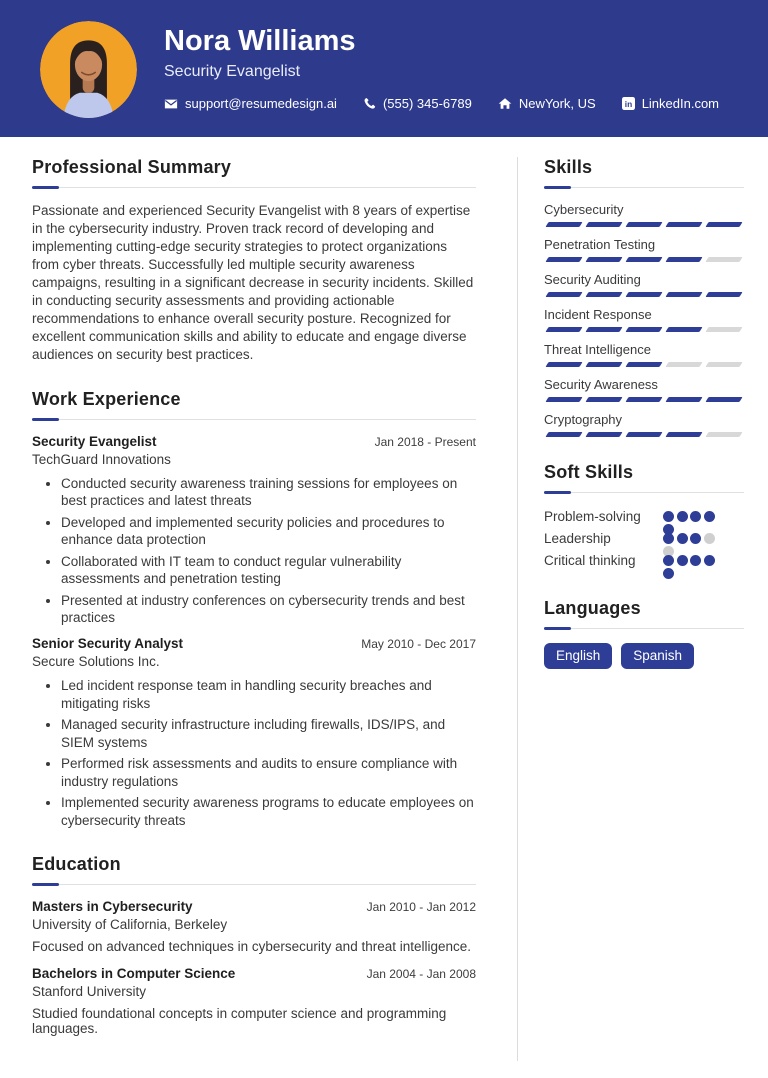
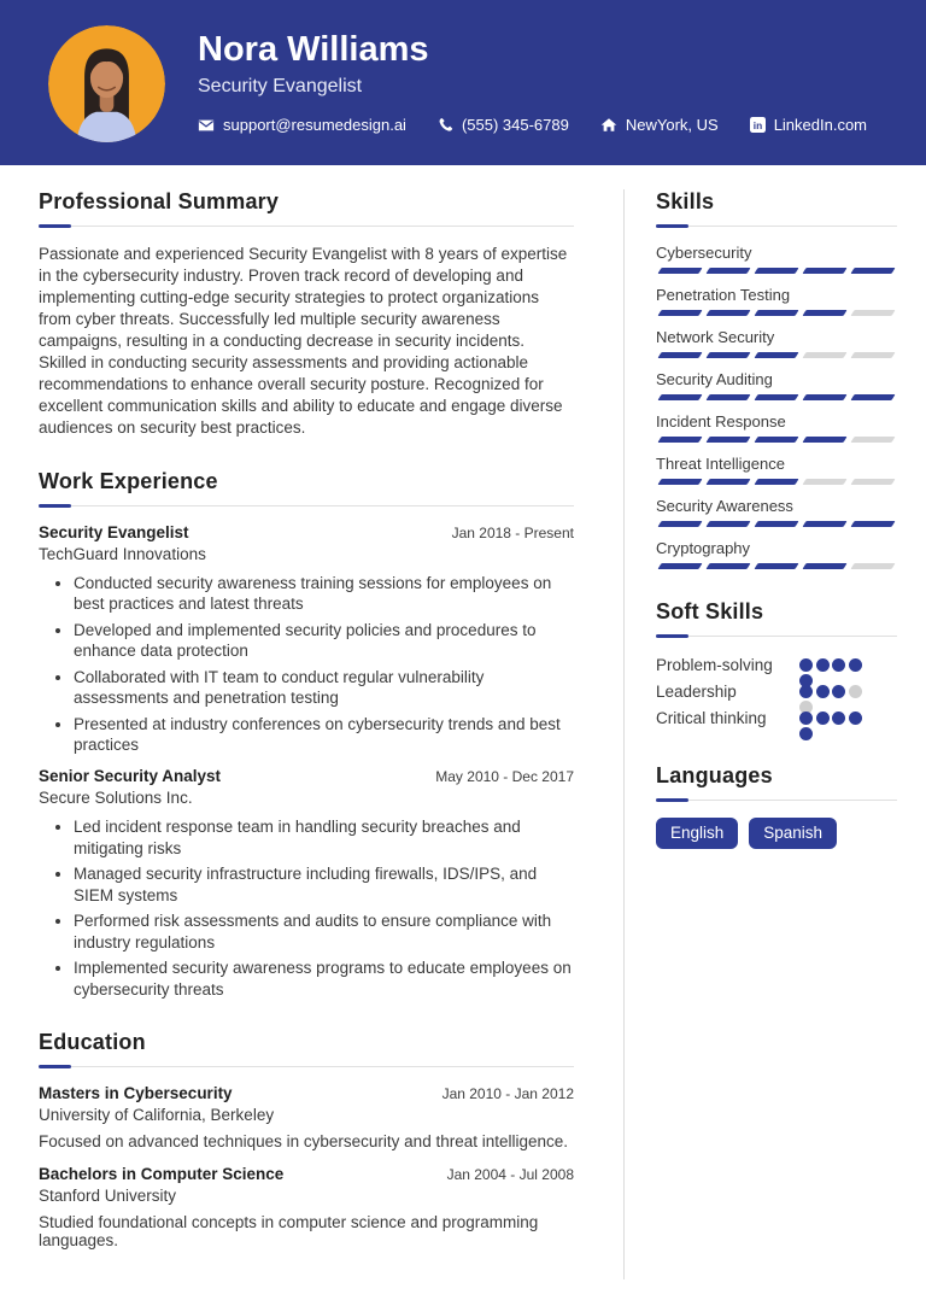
  Nora Williams
  Security Evangelist
  support@resumedesign.ai
  (555) 345-6789
  NewYork, US
  in
  LinkedIn.com
  Professional Summary
- Passionate and experienced Security Evangelist with 8 years of expertise in the cybersecurity industry. Proven track record of developing and implementing cutting-edge security strategies to protect organizations from cyber threats. Successfully led multiple security awareness campaigns, resulting in a significant decrease in security incidents. Skilled in conducting security assessments and providing actionable recommendations to enhance overall security posture. Recognized for excellent communication skills and ability to educate and engage diverse audiences on security best practices.
+ Passionate and experienced Security Evangelist with 8 years of expertise in the cybersecurity industry. Proven track record of developing and implementing cutting-edge security strategies to protect organizations from cyber threats. Successfully led multiple security awareness campaigns, resulting in a conducting decrease in security incidents. Skilled in conducting security assessments and providing actionable recommendations to enhance overall security posture. Recognized for excellent communication skills and ability to educate and engage diverse audiences on security best practices.
  Work Experience
  Security Evangelist
  Jan 2018 - Present
  TechGuard Innovations
  Conducted security awareness training sessions for employees on best practices and latest threats
  Developed and implemented security policies and procedures to enhance data protection
  Collaborated with IT team to conduct regular vulnerability assessments and penetration testing
  Presented at industry conferences on cybersecurity trends and best practices
  Senior Security Analyst
  May 2010 - Dec 2017
  Secure Solutions Inc.
  Led incident response team in handling security breaches and mitigating risks
  Managed security infrastructure including firewalls, IDS/IPS, and SIEM systems
  Performed risk assessments and audits to ensure compliance with industry regulations
  Implemented security awareness programs to educate employees on cybersecurity threats
  Education
  Masters in Cybersecurity
  Jan 2010 - Jan 2012
  University of California, Berkeley
  Focused on advanced techniques in cybersecurity and threat intelligence.
  Bachelors in Computer Science
- Jan 2004 - Jan 2008
+ Jan 2004 - Jul 2008
  Stanford University
  Studied foundational concepts in computer science and programming languages.
  Skills
  Cybersecurity
  Penetration Testing
+ Network Security
  Security Auditing
  Incident Response
  Threat Intelligence
  Security Awareness
  Cryptography
  Soft Skills
  Problem-solving
  Leadership
  Critical thinking
  Languages
  English
  Spanish
